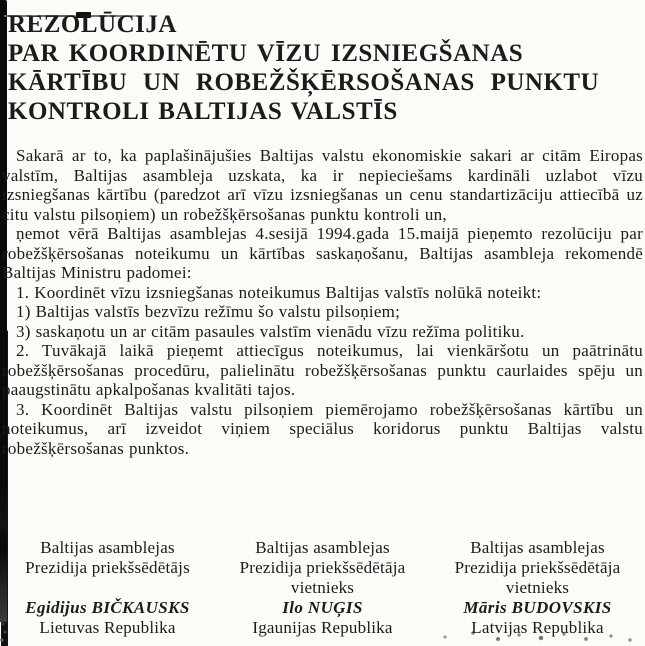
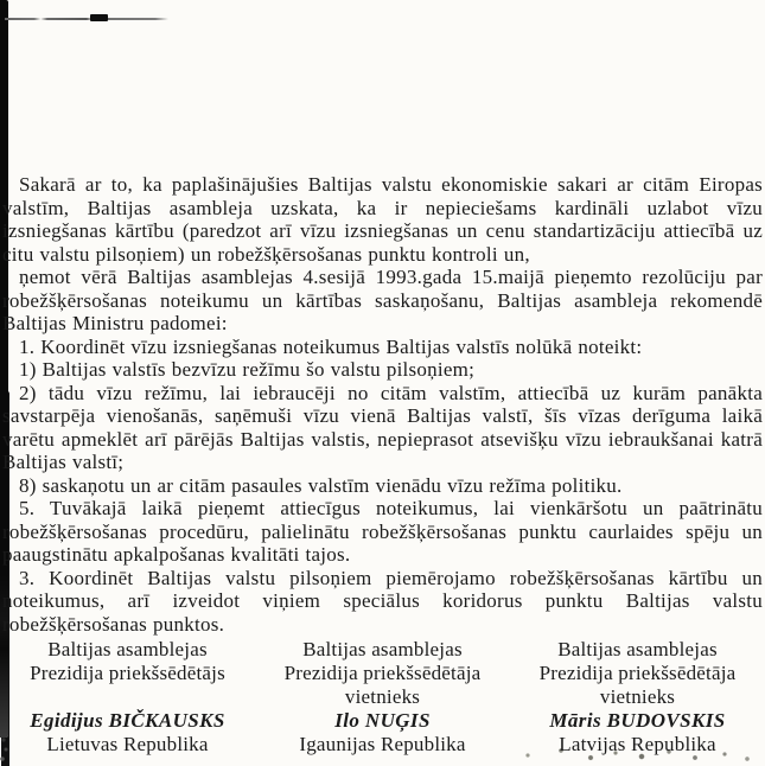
- REZOLŪCIJA
- PAR KOORDINĒTU VĪZU IZSNIEGŠANAS
- KĀRTĪBU UN ROBEŽŠĶĒRSOŠANAS PUNKTU
- KONTROLI BALTIJAS VALSTĪS
  Sakarā ar to, ka paplašinājušies Baltijas valstu ekonomiskie sakari ar citām Eiropas valstīm, Baltijas asambleja uzskata, ka ir nepieciešams kardināli uzlabot vīzu izsniegšanas kārtību (paredzot arī vīzu izsniegšanas un cenu standartizāciju attiecībā uz citu valstu pilsoņiem) un robežšķērsošanas punktu kontroli un,
- ņemot vērā Baltijas asamblejas 4.sesijā 1994.gada 15.maijā pieņemto rezolūciju par robežšķērsošanas noteikumu un kārtības saskaņošanu, Baltijas asambleja rekomendē Baltijas Ministru padomei:
+ ņemot vērā Baltijas asamblejas 4.sesijā 1993.gada 15.maijā pieņemto rezolūciju par robežšķērsošanas noteikumu un kārtības saskaņošanu, Baltijas asambleja rekomendē Baltijas Ministru padomei:
  1. Koordinēt vīzu izsniegšanas noteikumus Baltijas valstīs nolūkā noteikt:
  1) Baltijas valstīs bezvīzu režīmu šo valstu pilsoņiem;
+ 2) tādu vīzu režīmu, lai iebraucēji no citām valstīm, attiecībā uz kurām panākta savstarpēja vienošanās, saņēmuši vīzu vienā Baltijas valstī, šīs vīzas derīguma laikā varētu apmeklēt arī pārējās Baltijas valstis, nepieprasot atsevišķu vīzu iebraukšanai katrā Baltijas valstī;
- 3) saskaņotu un ar citām pasaules valstīm vienādu vīzu režīma politiku.
+ 8) saskaņotu un ar citām pasaules valstīm vienādu vīzu režīma politiku.
- 2. Tuvākajā laikā pieņemt attiecīgus noteikumus, lai vienkāršotu un paātrinātu robežšķērsošanas procedūru, palielinātu robežšķērsošanas punktu caurlaides spēju un paaugstinātu apkalpošanas kvalitāti tajos.
+ 5. Tuvākajā laikā pieņemt attiecīgus noteikumus, lai vienkāršotu un paātrinātu robežšķērsošanas procedūru, palielinātu robežšķērsošanas punktu caurlaides spēju un paaugstinātu apkalpošanas kvalitāti tajos.
  3. Koordinēt Baltijas valstu pilsoņiem piemērojamo robežšķērsošanas kārtību un noteikumus, arī izveidot viņiem speciālus koridorus punktu Baltijas valstu robežšķērsošanas punktos.
  Baltijas asamblejas
  Prezidija priekšsēdētājs
  Egidijus BIČKAUSKS
  Lietuvas Republika
  Baltijas asamblejas
  Prezidija priekšsēdētāja
  vietnieks
  Ilo NUĢIS
  Igaunijas Republika
  Baltijas asamblejas
  Prezidija priekšsēdētāja
  vietnieks
  Māris BUDOVSKIS
  Latvijas Republika
